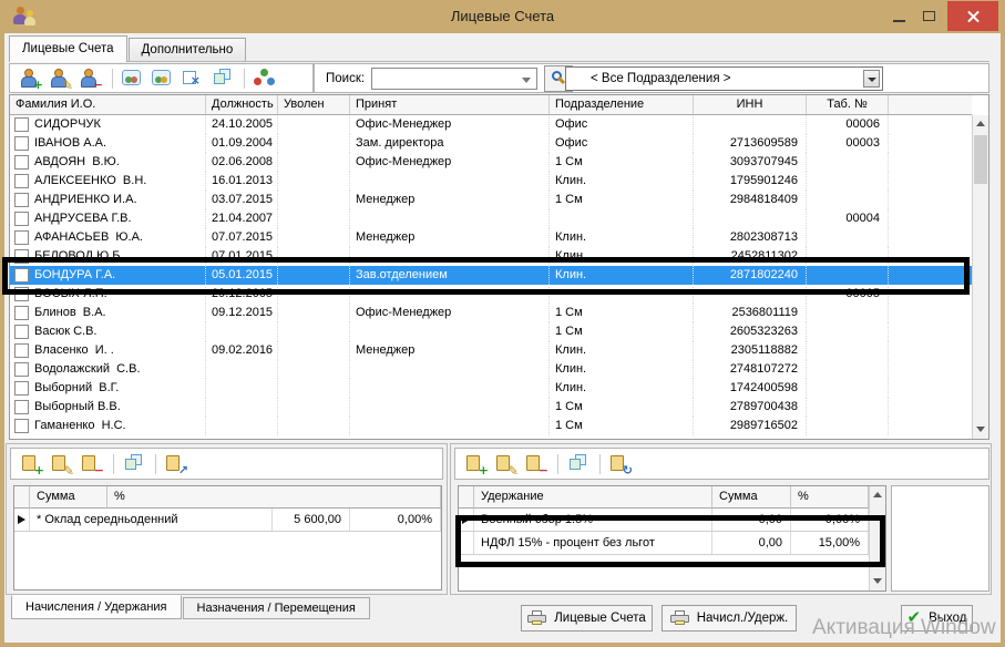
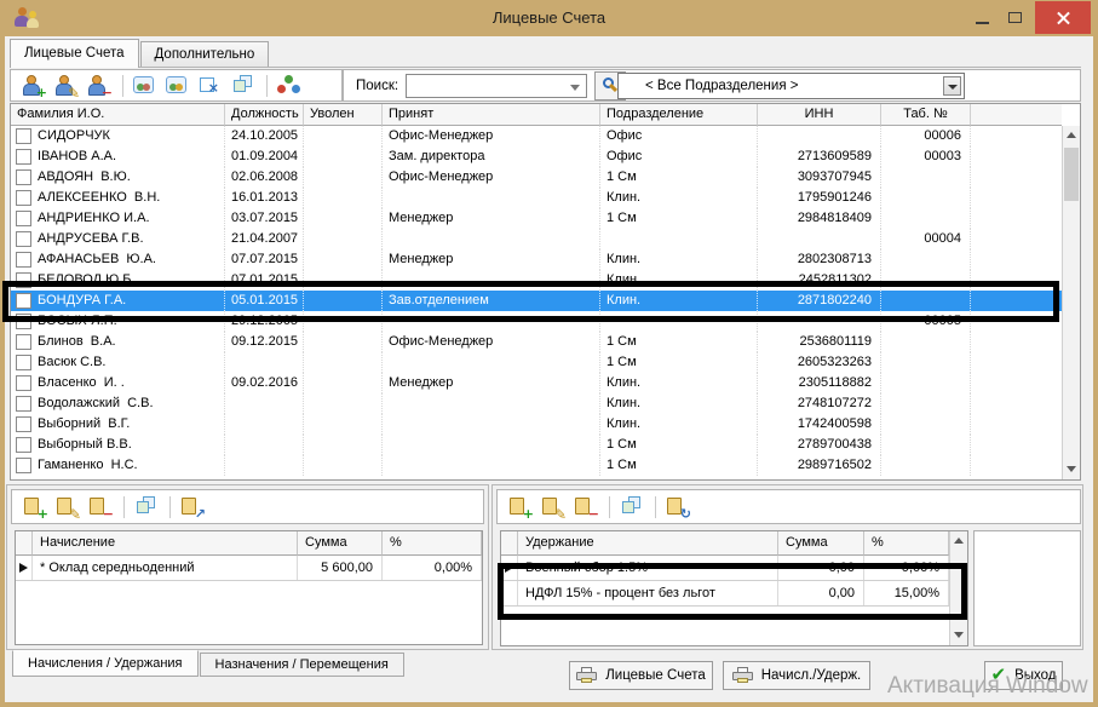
  Лицевые Счета
  Лицевые Счета
  Дополнительно
  +
  ✎
  −
  ×
  Поиск:
  < Все Подразделения >
  Фамилия И.О.
  Должность
  Уволен
  Принят
  Подразделение
  ИНН
  Таб. №
  СИДОРЧУК
  24.10.2005
  Офис-Менеджер
  Офис
  00006
  IВАНОВ А.А.
  01.09.2004
  Зам. директора
  Офис
  2713609589
  00003
  АВДОЯН В.Ю.
  02.06.2008
  Офис-Менеджер
  1 См
  3093707945
  АЛЕКСЕЕНКО В.Н.
  16.01.2013
  Клин.
  1795901246
  АНДРИЕНКО И.А.
  03.07.2015
  Менеджер
  1 См
  2984818409
  АНДРУСЕВА Г.В.
  21.04.2007
  00004
  АФАНАСЬЕВ Ю.А.
  07.07.2015
  Менеджер
  Клин.
  2802308713
  БЕЛОВОД Ю.Б.
  07.01.2015
  Клин.
  2452811302
  БОНДУРА Г.А.
  05.01.2015
  Зав.отделением
  Клин.
  2871802240
  БОСЫХ Я.П.
  29.12.2005
  00005
  Блинов В.А.
  09.12.2015
  Офис-Менеджер
  1 См
  2536801119
  Васюк С.В.
  1 См
  2605323263
  Власенко И. .
  09.02.2016
  Менеджер
  Клин.
  2305118882
  Водолажский С.В.
  Клин.
  2748107272
  Выборний В.Г.
  Клин.
  1742400598
  Выборный В.В.
  1 См
  2789700438
  Гаманенко Н.С.
  1 См
  2989716502
  +
  ✎
  −
  ↗
  +
  ✎
  −
  ↻
+ Начисление
  Сумма
  %
  * Оклад середньоденний
  5 600,00
  0,00%
  Удержание
  Сумма
  %
  Военный сбор 1.5%
  0,00
  0,00%
  НДФЛ 15% - процент без льгот
  0,00
  15,00%
  Начисления / Удержания
  Назначения / Перемещения
  Лицевые Счета
  Начисл./Удерж.
  ✔
  Выход
  Активация Window
